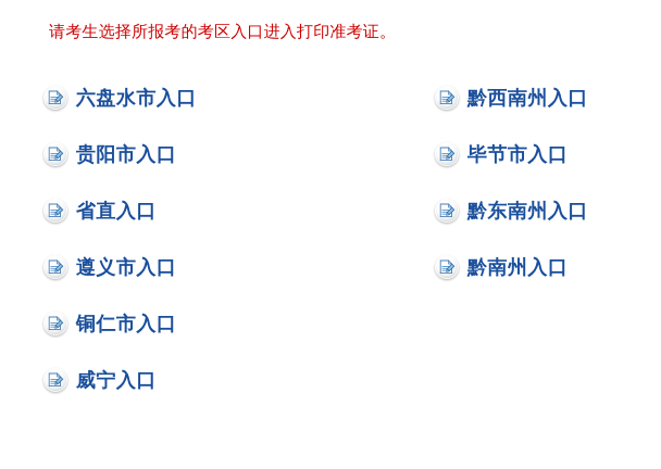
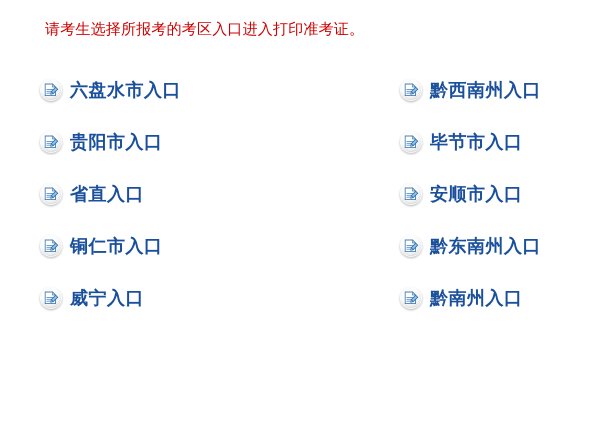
  请考生选择所报考的考区入口进入打印准考证。
  六盘水市入口
  贵阳市入口
  省直入口
- 遵义市入口
  铜仁市入口
  威宁入口
  黔西南州入口
  毕节市入口
+ 安顺市入口
  黔东南州入口
  黔南州入口
